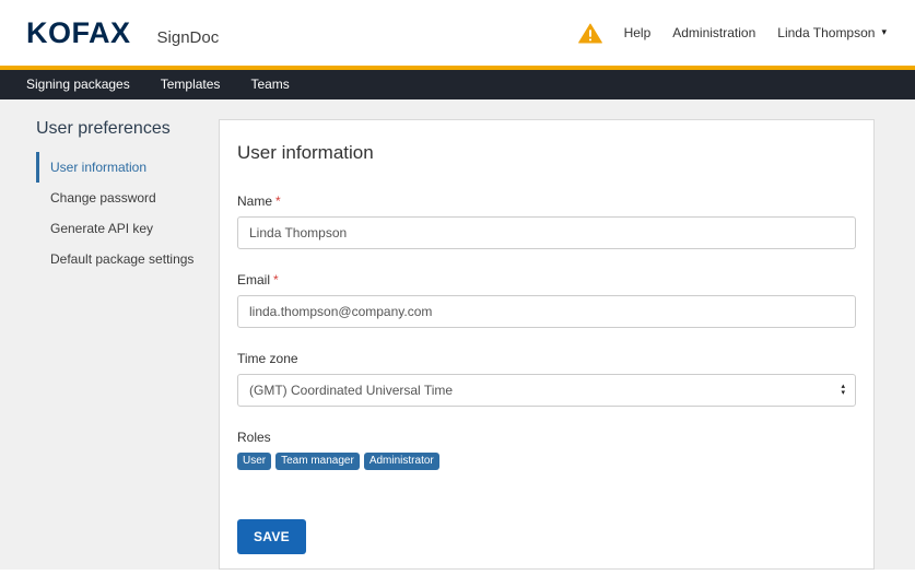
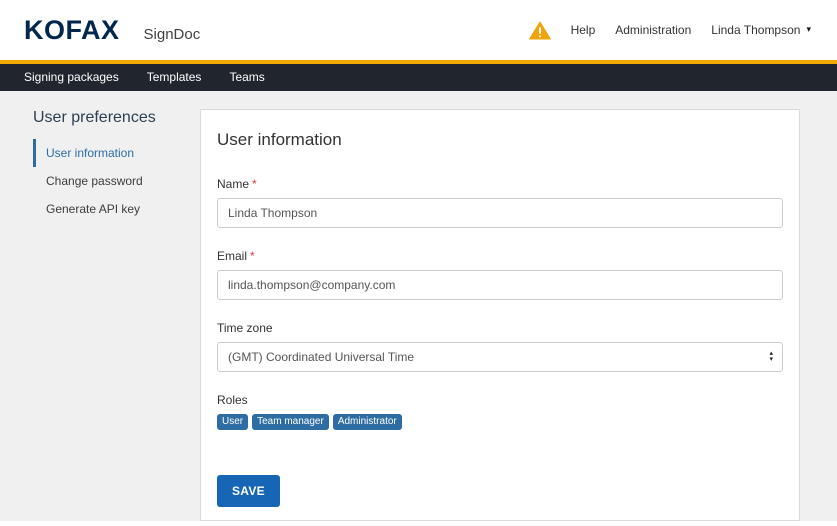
  KOFAX
  SignDoc
  Help
  Administration
  Linda Thompson
  ▾
  Signing packages
  Templates
  Teams
  User preferences
  User information
  Change password
  Generate API key
- Default package settings
  User information
  Name *
  Linda Thompson
  Email *
  linda.thompson@company.com
  Time zone
  (GMT) Coordinated Universal Time
  Roles
  User
  Team manager
  Administrator
  SAVE
